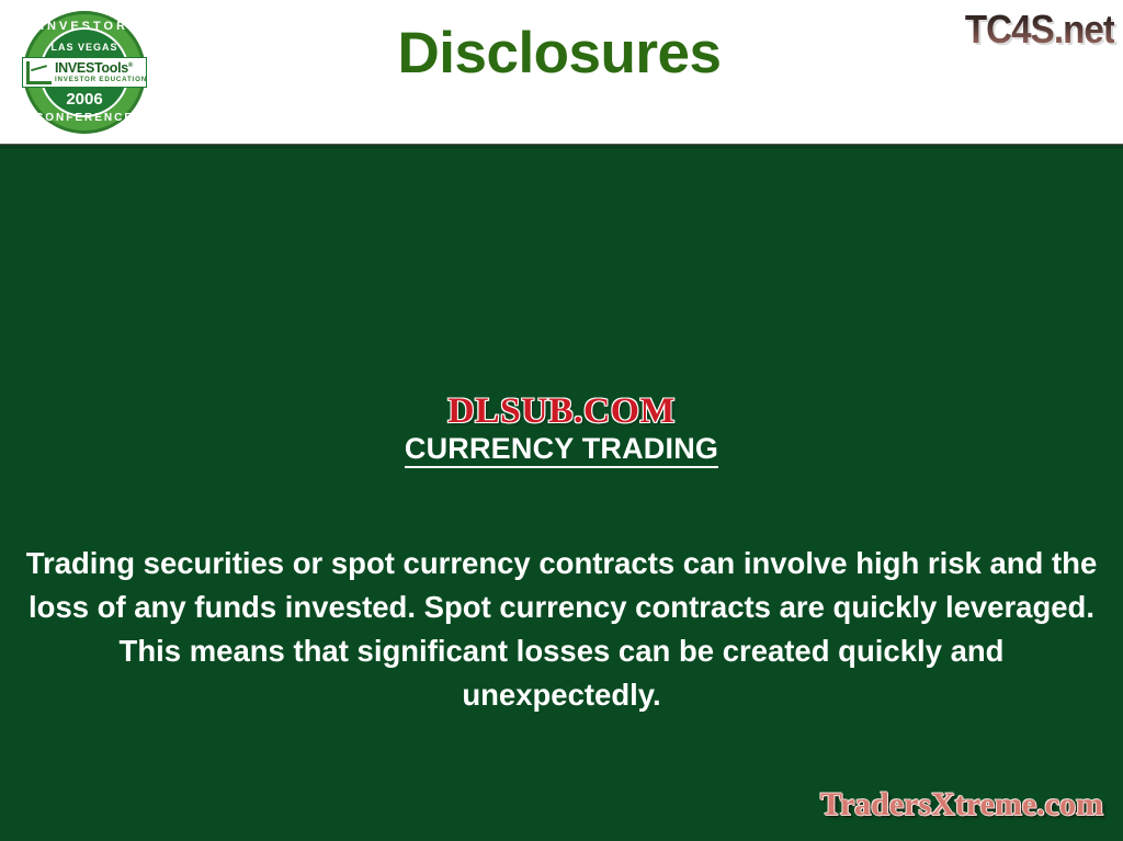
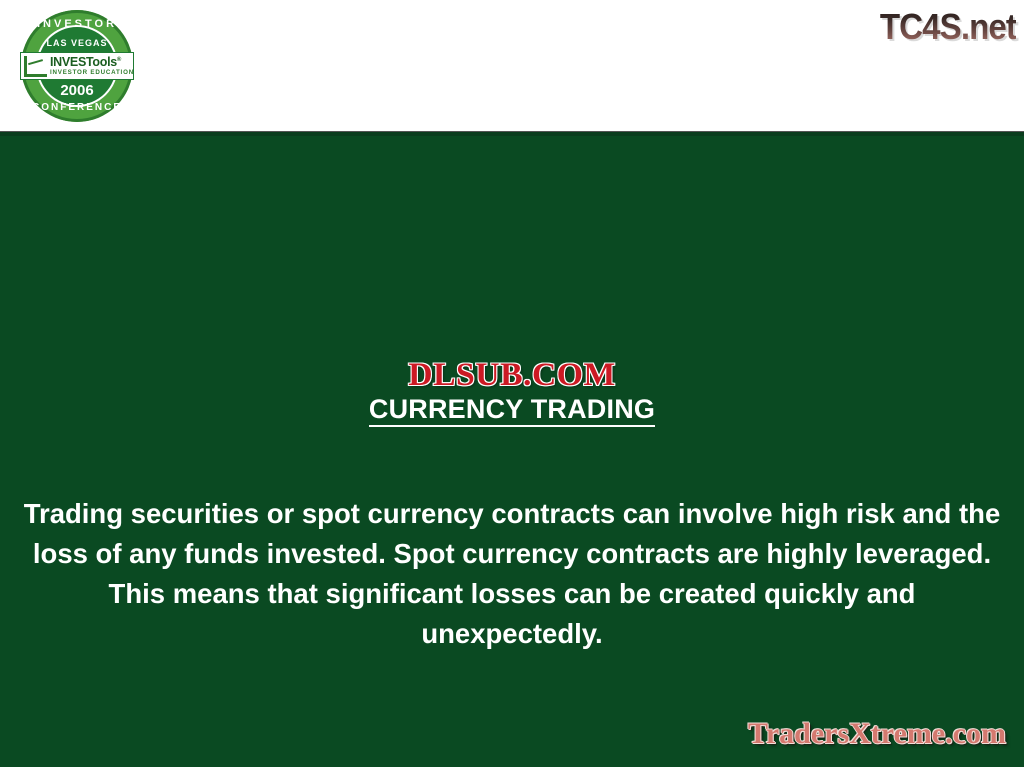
  INVESTOR
  LAS VEGAS
  INVESTools
  2006
  CONFERENCE
- Disclosures
  TC4S.net
  CURRENCY TRADING
- Trading securities or spot currency contracts can involve high risk and the loss of any funds invested. Spot currency contracts are quickly leveraged. This means that significant losses can be created quickly and unexpectedly.
+ Trading securities or spot currency contracts can involve high risk and the loss of any funds invested. Spot currency contracts are highly leveraged. This means that significant losses can be created quickly and unexpectedly.
  DLSUB.COM
  TradersXtreme.com
